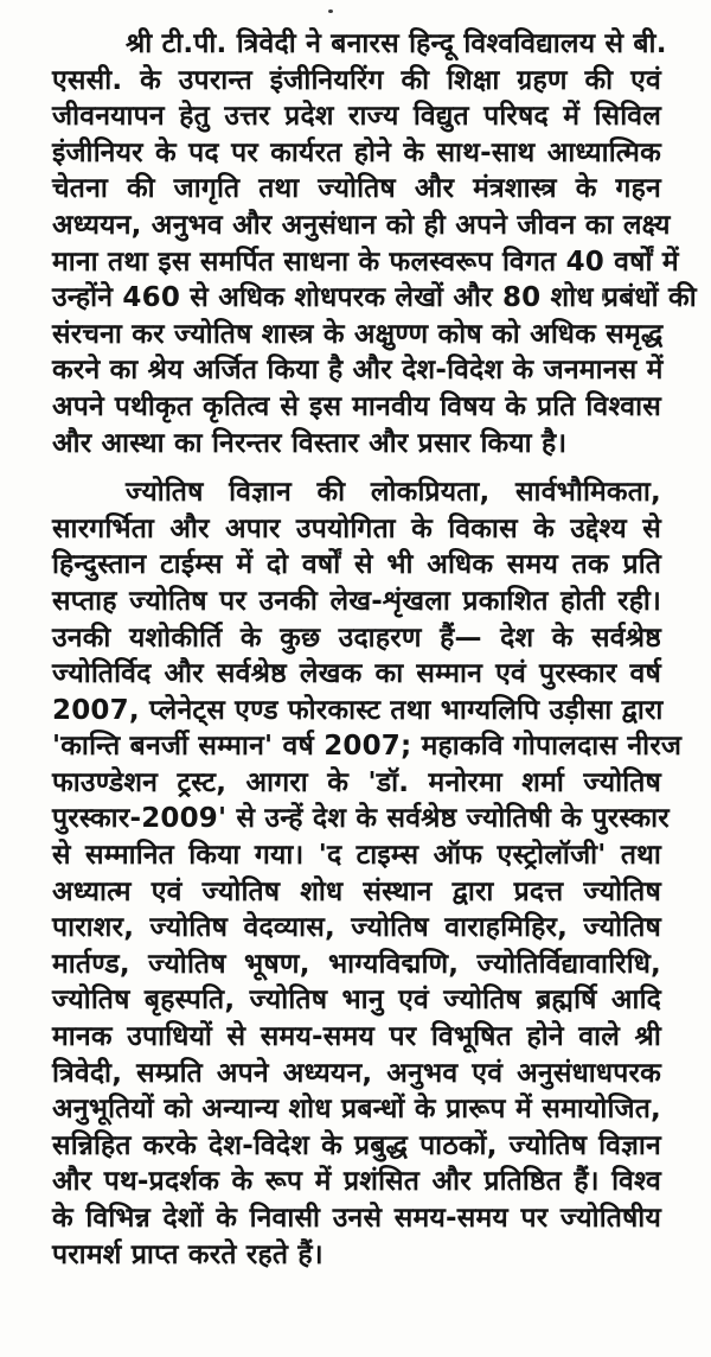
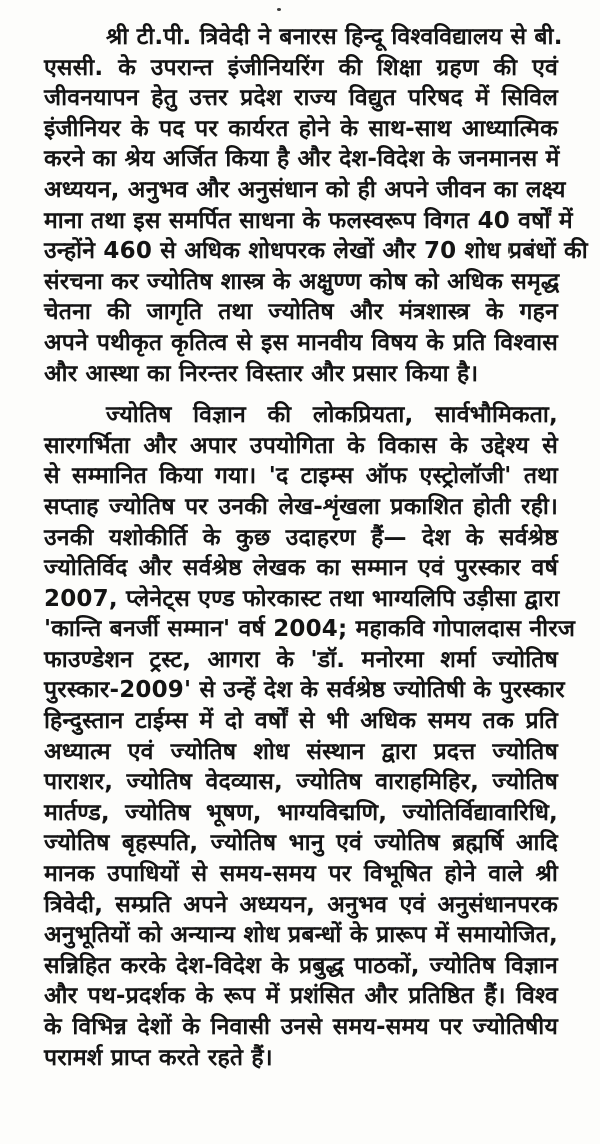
  श्री टी.पी. त्रिवेदी ने बनारस हिन्दू विश्वविद्यालय से बी.
  एससी. के उपरान्त इंजीनियरिंग की शिक्षा ग्रहण की एवं
  जीवनयापन हेतु उत्तर प्रदेश राज्य विद्युत परिषद में सिविल
  इंजीनियर के पद पर कार्यरत होने के साथ-साथ आध्यात्मिक
- चेतना की जागृति तथा ज्योतिष और मंत्रशास्त्र के गहन
+ करने का श्रेय अर्जित किया है और देश-विदेश के जनमानस में
  अध्ययन, अनुभव और अनुसंधान को ही अपने जीवन का लक्ष्य
  माना तथा इस समर्पित साधना के फलस्वरूप विगत 40 वर्षों में
- उन्होंने 460 से अधिक शोधपरक लेखों और 80 शोध प्रबंधों की
+ उन्होंने 460 से अधिक शोधपरक लेखों और 70 शोध प्रबंधों की
  संरचना कर ज्योतिष शास्त्र के अक्षुण्ण कोष को अधिक समृद्ध
- करने का श्रेय अर्जित किया है और देश-विदेश के जनमानस में
+ चेतना की जागृति तथा ज्योतिष और मंत्रशास्त्र के गहन
  अपने पथीकृत कृतित्व से इस मानवीय विषय के प्रति विश्वास
  और आस्था का निरन्तर विस्तार और प्रसार किया है।
  ज्योतिष विज्ञान की लोकप्रियता, सार्वभौमिकता,
  सारगर्भिता और अपार उपयोगिता के विकास के उद्देश्य से
- हिन्दुस्तान टाईम्स में दो वर्षों से भी अधिक समय तक प्रति
+ से सम्मानित किया गया। 'द टाइम्स ऑफ एस्ट्रोलॉजी' तथा
  सप्ताह ज्योतिष पर उनकी लेख-शृंखला प्रकाशित होती रही।
  उनकी यशोकीर्ति के कुछ उदाहरण हैं— देश के सर्वश्रेष्ठ
  ज्योतिर्विद और सर्वश्रेष्ठ लेखक का सम्मान एवं पुरस्कार वर्ष
  2007, प्लेनेट्स एण्ड फोरकास्ट तथा भाग्यलिपि उड़ीसा द्वारा
- 'कान्ति बनर्जी सम्मान' वर्ष 2007; महाकवि गोपालदास नीरज
+ 'कान्ति बनर्जी सम्मान' वर्ष 2004; महाकवि गोपालदास नीरज
  फाउण्डेशन ट्रस्ट, आगरा के 'डॉ. मनोरमा शर्मा ज्योतिष
  पुरस्कार-2009' से उन्हें देश के सर्वश्रेष्ठ ज्योतिषी के पुरस्कार
- से सम्मानित किया गया। 'द टाइम्स ऑफ एस्ट्रोलॉजी' तथा
+ हिन्दुस्तान टाईम्स में दो वर्षों से भी अधिक समय तक प्रति
  अध्यात्म एवं ज्योतिष शोध संस्थान द्वारा प्रदत्त ज्योतिष
  पाराशर, ज्योतिष वेदव्यास, ज्योतिष वाराहमिहिर, ज्योतिष
  मार्तण्ड, ज्योतिष भूषण, भाग्यविद्मणि, ज्योतिर्विद्यावारिधि,
  ज्योतिष बृहस्पति, ज्योतिष भानु एवं ज्योतिष ब्रह्मर्षि आदि
  मानक उपाधियों से समय-समय पर विभूषित होने वाले श्री
- त्रिवेदी, सम्प्रति अपने अध्ययन, अनुभव एवं अनुसंधाधपरक
+ त्रिवेदी, सम्प्रति अपने अध्ययन, अनुभव एवं अनुसंधानपरक
  अनुभूतियों को अन्यान्य शोध प्रबन्धों के प्रारूप में समायोजित,
  सन्निहित करके देश-विदेश के प्रबुद्ध पाठकों, ज्योतिष विज्ञान
  और पथ-प्रदर्शक के रूप में प्रशंसित और प्रतिष्ठित हैं। विश्व
  के विभिन्न देशों के निवासी उनसे समय-समय पर ज्योतिषीय
  परामर्श प्राप्त करते रहते हैं।
